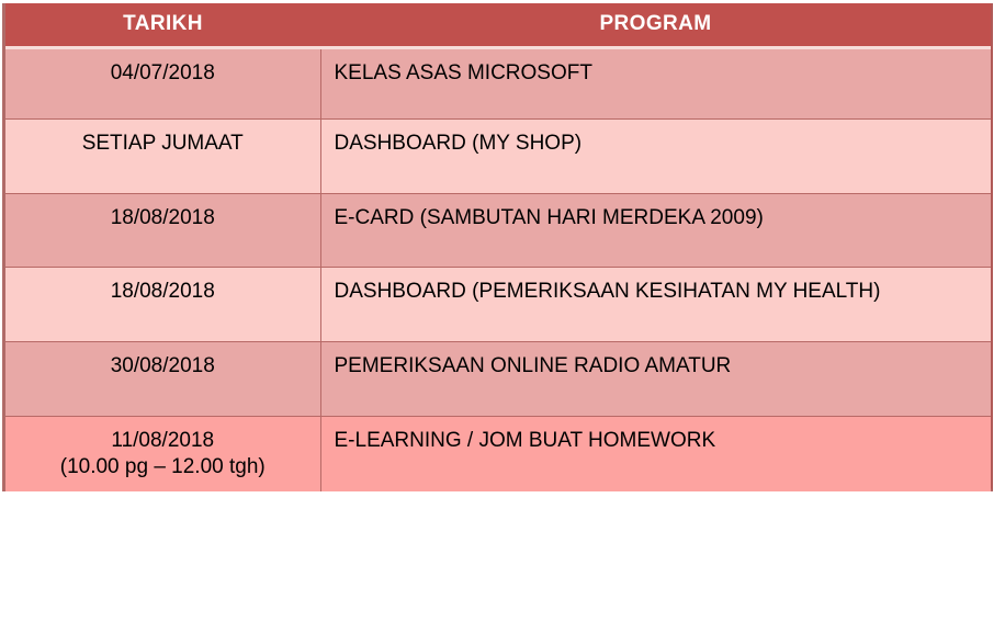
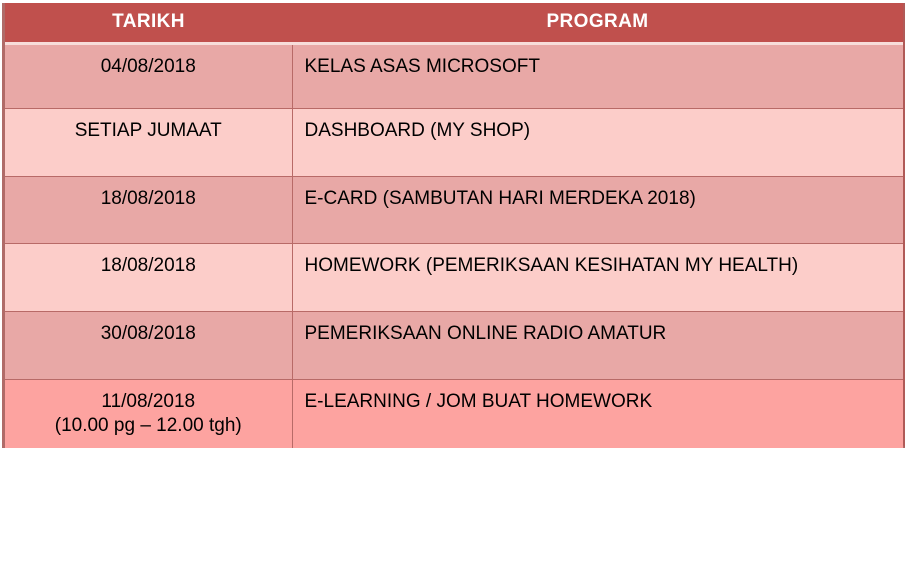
  TARIKH	PROGRAM
- 04/07/2018	KELAS ASAS MICROSOFT
+ 04/08/2018	KELAS ASAS MICROSOFT
  SETIAP JUMAAT	DASHBOARD (MY SHOP)
- 18/08/2018	E-CARD (SAMBUTAN HARI MERDEKA 2009)
+ 18/08/2018	E-CARD (SAMBUTAN HARI MERDEKA 2018)
- 18/08/2018	DASHBOARD (PEMERIKSAAN KESIHATAN MY HEALTH)
+ 18/08/2018	HOMEWORK (PEMERIKSAAN KESIHATAN MY HEALTH)
  30/08/2018	PEMERIKSAAN ONLINE RADIO AMATUR
  11/08/2018 (10.00 pg – 12.00 tgh)	E-LEARNING / JOM BUAT HOMEWORK
